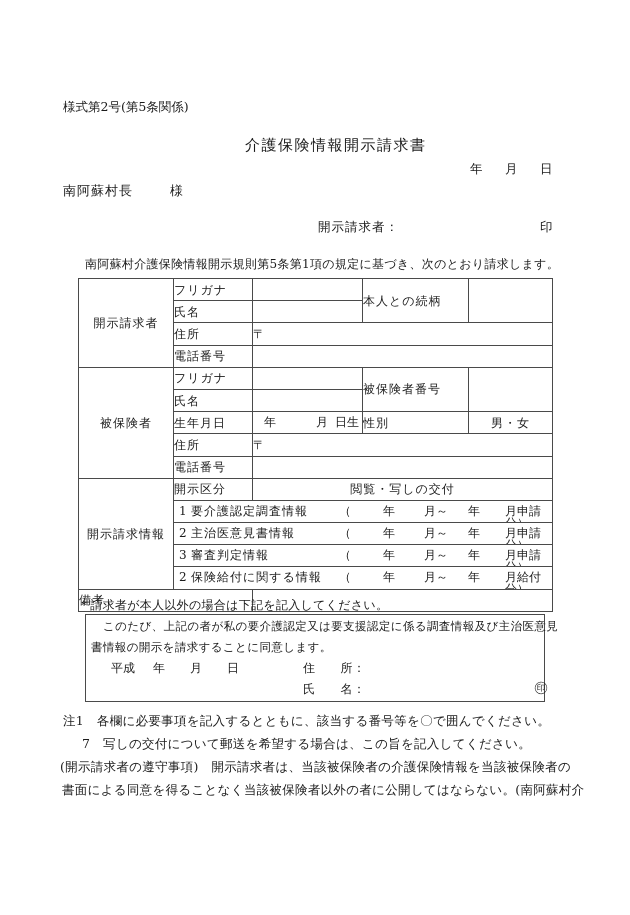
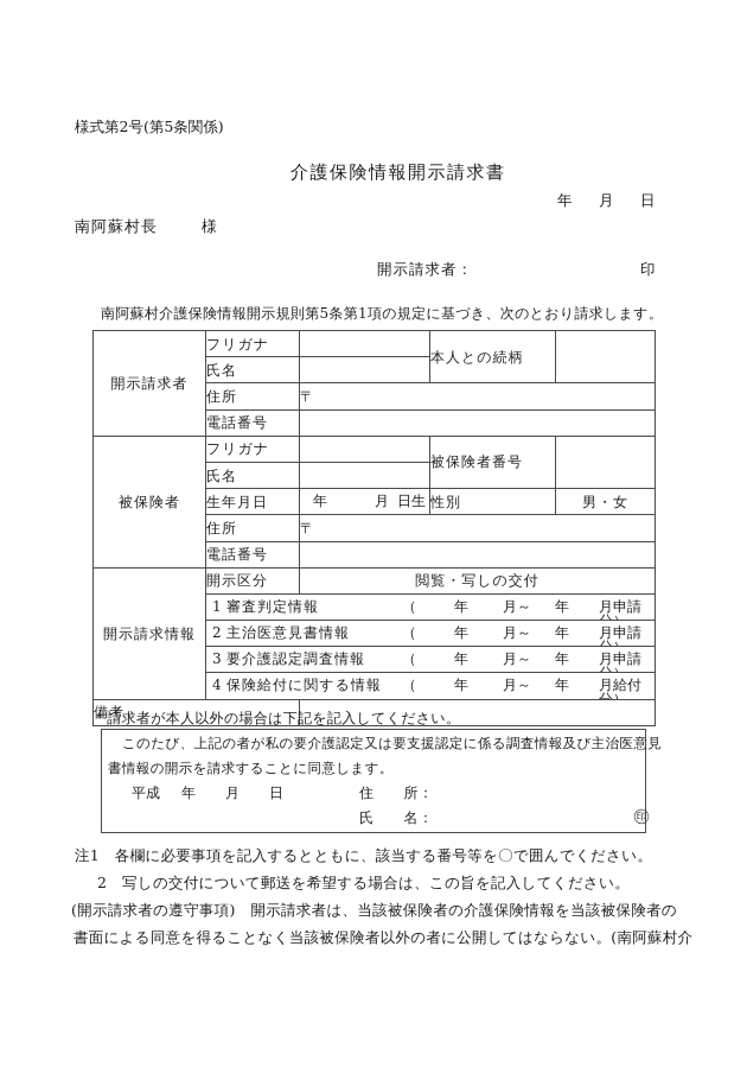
  様式第2号(第5条関係)
  介護保険情報開示請求書
  年
  月
  日
  南阿蘇村長
  様
  開示請求者：
  印
  南阿蘇村介護保険情報開示規則第5条第1項の規定に基づき、次のとおり請求します。
  開示請求者	フリガナ		本人との続柄
  氏名
  住所	〒
  電話番号
  被保険者	フリガナ		被保険者番号
  氏名
  生年月日	年 月 日生	性別	男・女
  住所	〒
  電話番号
  開示請求情報	開示区分	閲覧・写しの交付
- 1 要介護認定調査情報 （ 年 月～ 年 月申請
+ 1 審査判定情報 （ 年 月～ 年 月申請
  2 主治医意見書情報 （ 年 月～ 年 月申請
- 3 審査判定情報 （ 年 月～ 年 月申請
+ 3 要介護認定調査情報 （ 年 月～ 年 月申請
- 2 保険給付に関する情報 （ 年 月～ 年 月給付
+ 4 保険給付に関する情報 （ 年 月～ 年 月給付
  備考
  ＊請求者が本人以外の場合は下記を記入してください。
  このたび、上記の者が私の要介護認定又は要支援認定に係る調査情報及び主治医意見
  書情報の開示を請求することに同意します。
  平成
  年
  月
  日
  住 所：
  氏 名：
  ㊞
  注1 各欄に必要事項を記入するとともに、該当する番号等を〇で囲んでください。
- 7 写しの交付について郵送を希望する場合は、この旨を記入してください。
+ 2 写しの交付について郵送を希望する場合は、この旨を記入してください。
  (開示請求者の遵守事項) 開示請求者は、当該被保険者の介護保険情報を当該被保険者の
  書面による同意を得ることなく当該被保険者以外の者に公開してはならない。(南阿蘇村介
